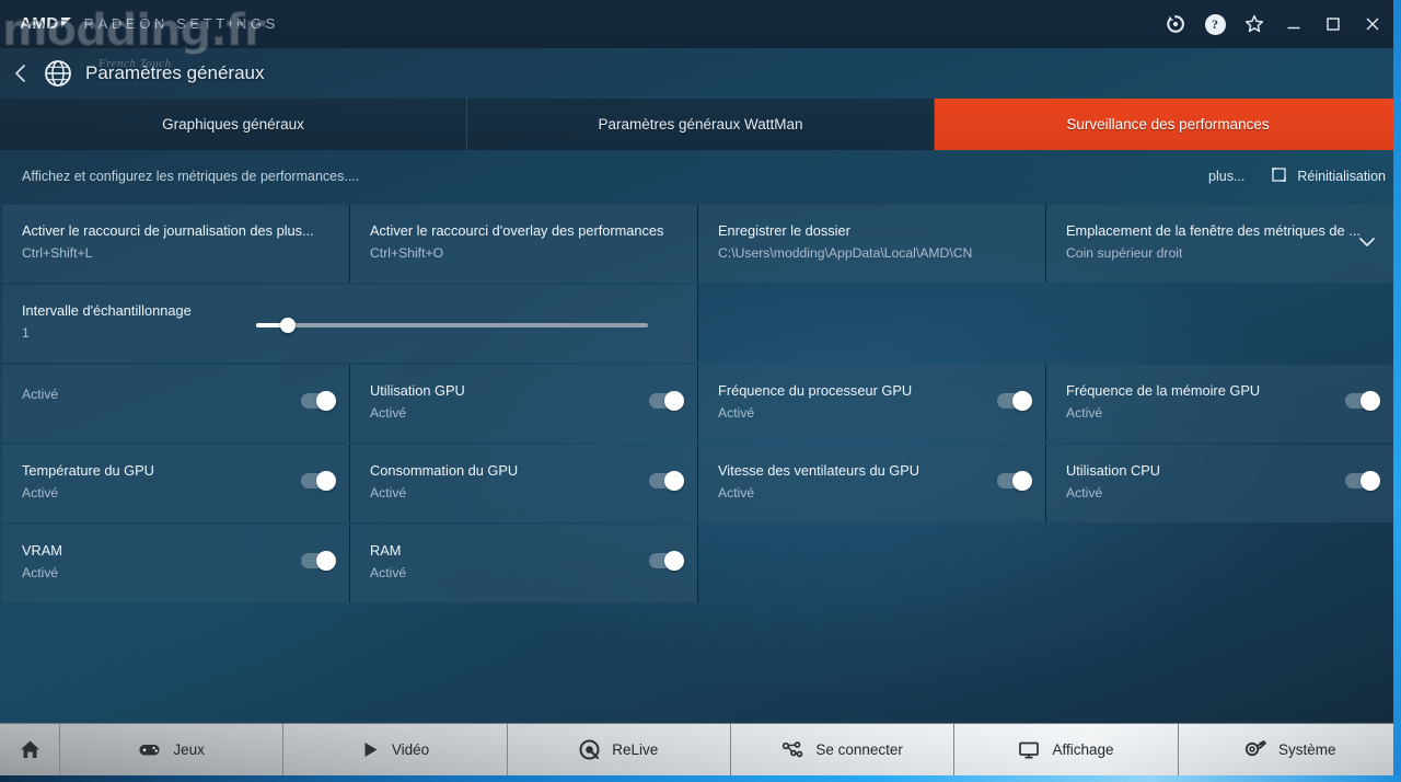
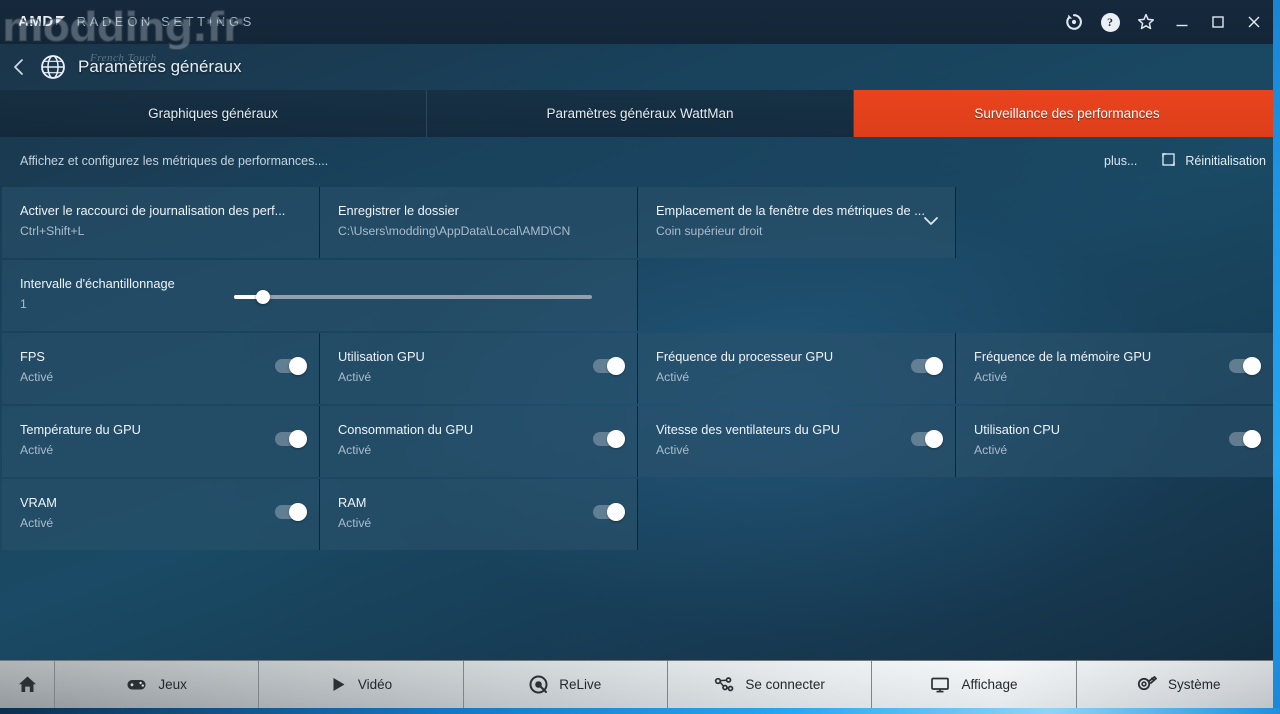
  AMD
  RADEON SETTINGS
  ?
  Paramètres généraux
  modding.fr
  French Touch
  Graphiques généraux
  Paramètres généraux WattMan
  Surveillance des performances
  Affichez et configurez les métriques de performances....
  plus...
  Réinitialisation
- Activer le raccourci de journalisation des plus...
+ Activer le raccourci de journalisation des perf...
  Ctrl+Shift+L
- Activer le raccourci d'overlay des performances
- Ctrl+Shift+O
  Enregistrer le dossier
  C:\Users\modding\AppData\Local\AMD\CN
  Emplacement de la fenêtre des métriques de ...
  Coin supérieur droit
  Intervalle d'échantillonnage
  1
+ FPS
  Activé
  Utilisation GPU
  Activé
  Fréquence du processeur GPU
  Activé
  Fréquence de la mémoire GPU
  Activé
  Température du GPU
  Activé
  Consommation du GPU
  Activé
  Vitesse des ventilateurs du GPU
  Activé
  Utilisation CPU
  Activé
  VRAM
  Activé
  RAM
  Activé
  Jeux
  Vidéo
  ReLive
  Se connecter
  Affichage
  Système
